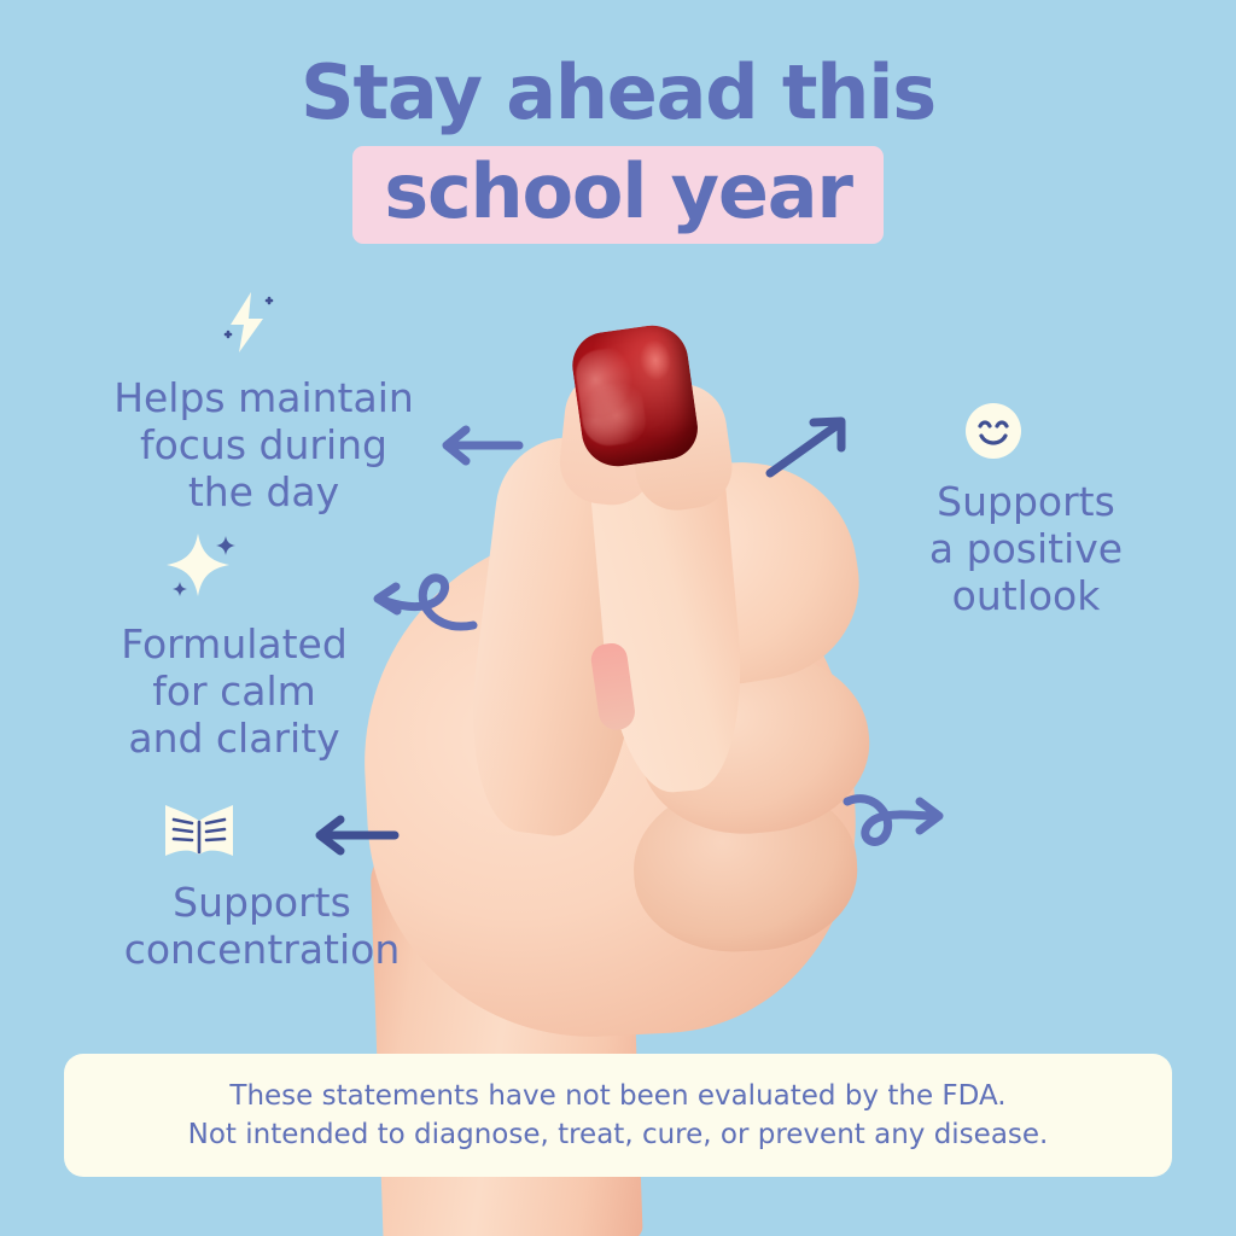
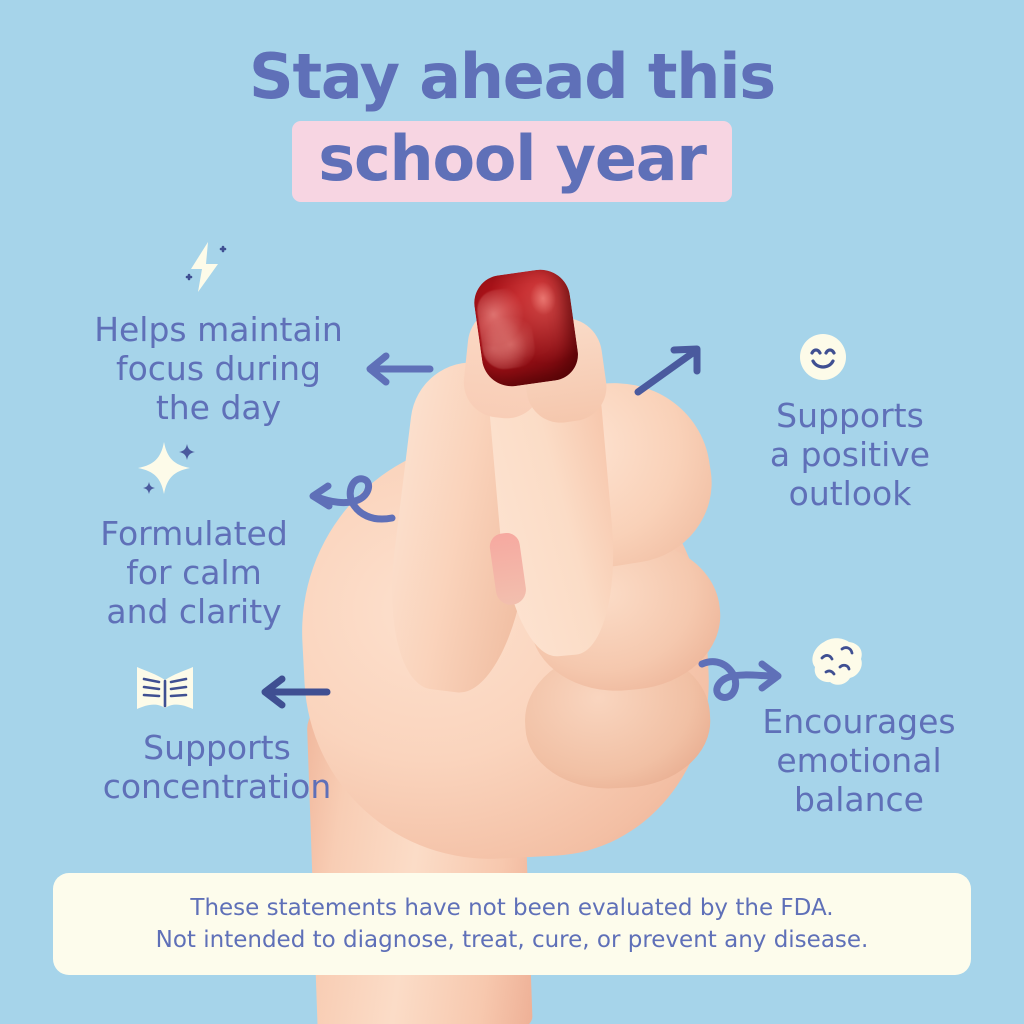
  Stay ahead this
  school year
  Helps maintain
  focus during
  the day
  Formulated
  for calm
  and clarity
  Supports
  concentration
  Supports
  a positive
  outlook
+ Encourages
+ emotional
+ balance
  These statements have not been evaluated by the FDA.
  Not intended to diagnose, treat, cure, or prevent any disease.
